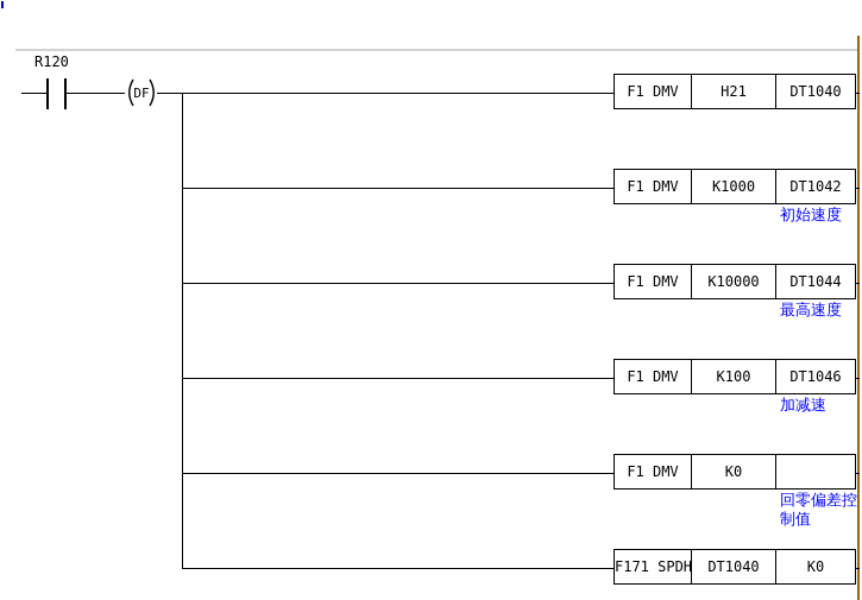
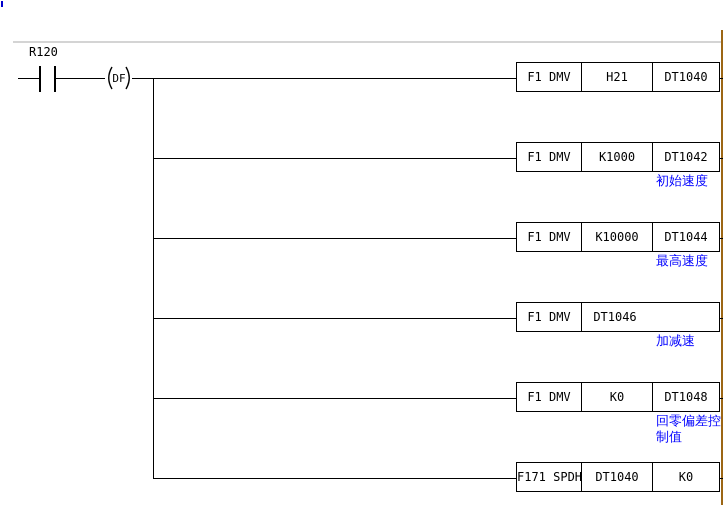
  R120
  DF
  F1 DMV
  H21
  DT1040
  F1 DMV
  K1000
  DT1042
  初始速度
  F1 DMV
  K10000
  DT1044
  最高速度
  F1 DMV
- K100
  DT1046
  加减速
  F1 DMV
  K0
+ DT1048
  回零偏差控制值
  F171 SPDH
  DT1040
  K0
